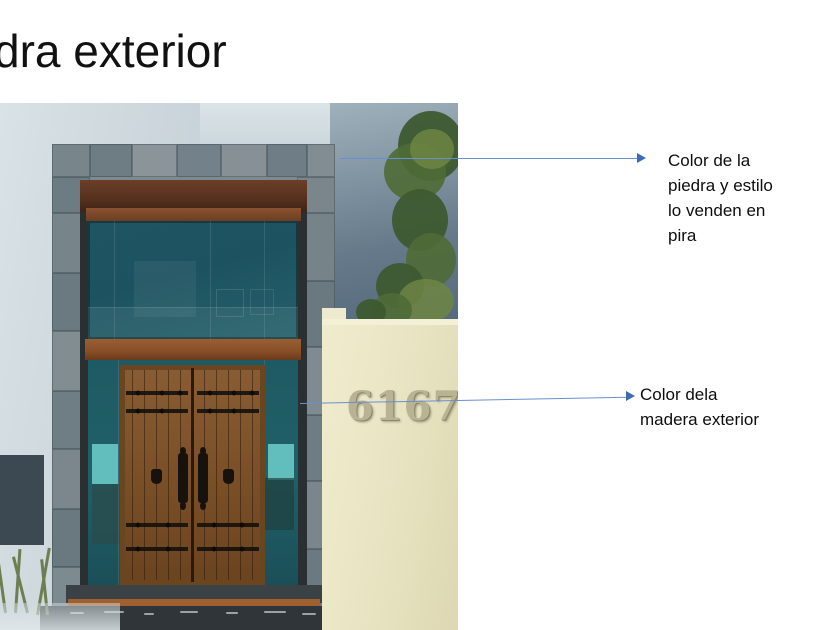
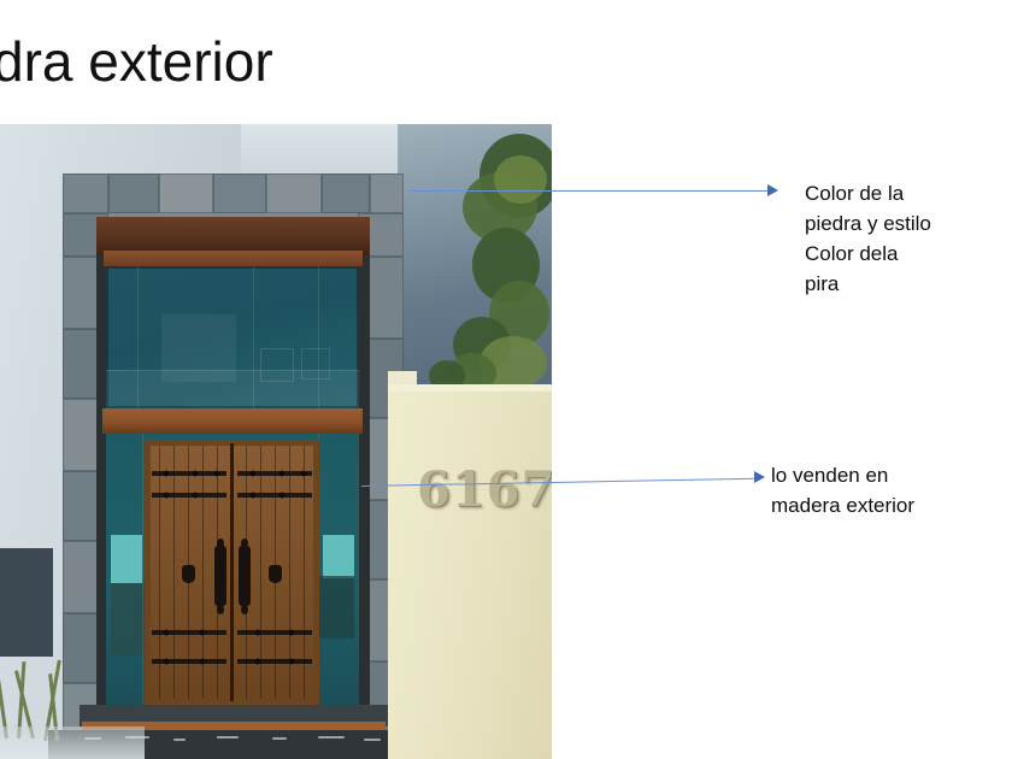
  dra exterior
  6167
  Color de la
  piedra y estilo
- lo venden en
+ Color dela
  pira
- Color dela
+ lo venden en
  madera exterior
